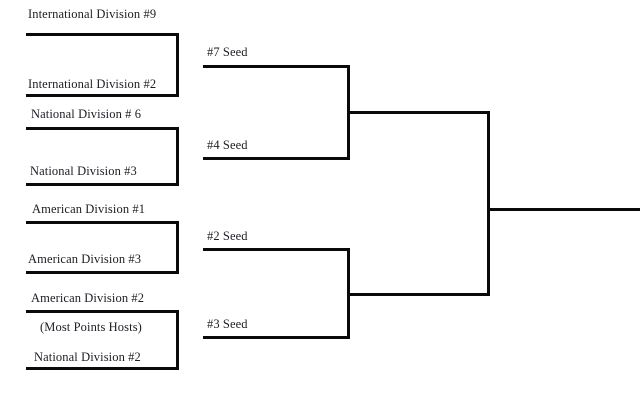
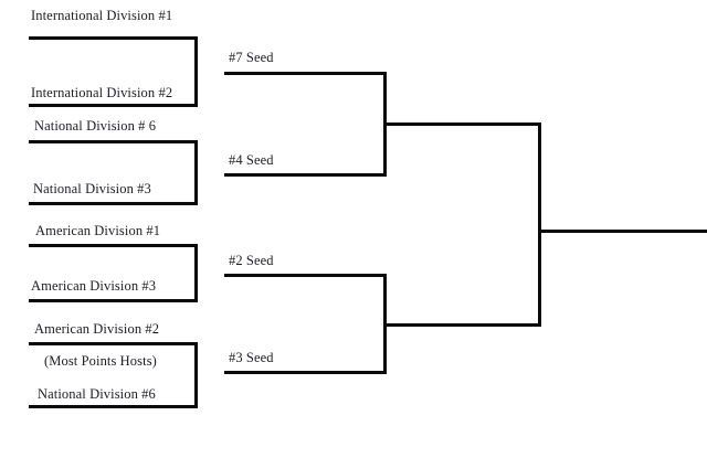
- International Division #9
+ International Division #1
  International Division #2
  National Division # 6
  National Division #3
  American Division #1
  American Division #3
  American Division #2
  (Most Points Hosts)
- National Division #2
+ National Division #6
  #7 Seed
  #4 Seed
  #2 Seed
  #3 Seed
